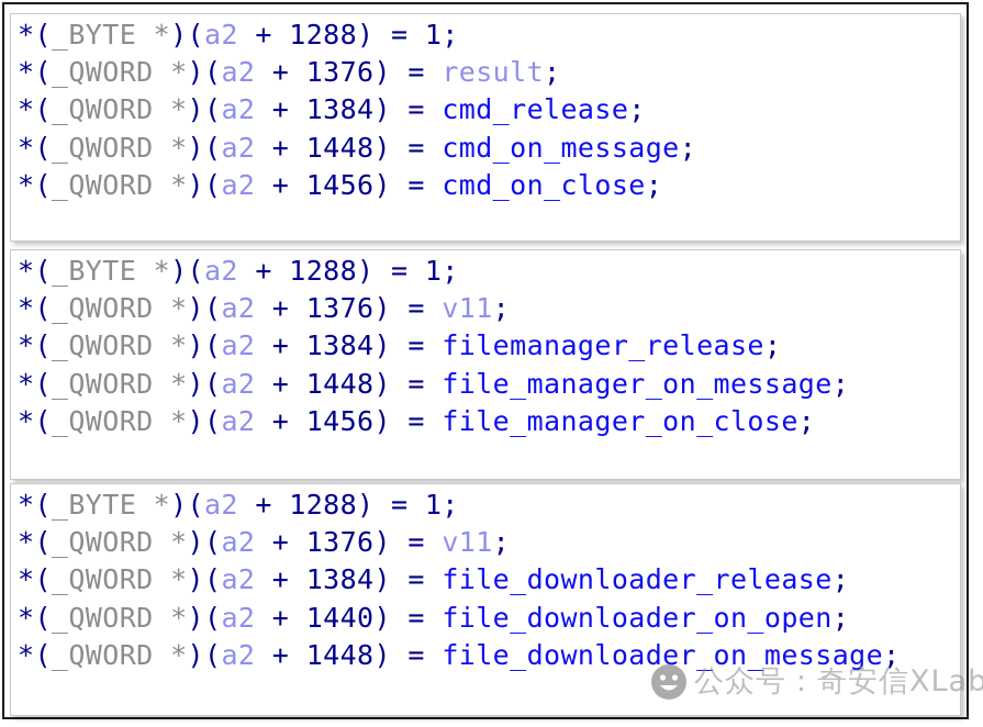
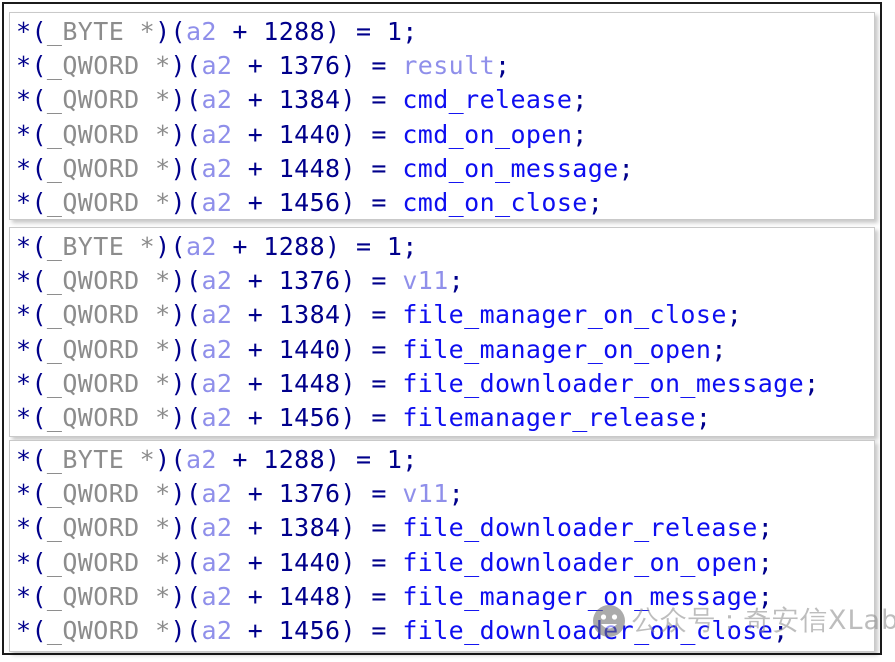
  *(_BYTE *)(a2 + 1288) = 1;
  *(_QWORD *)(a2 + 1376) = result;
  *(_QWORD *)(a2 + 1384) = cmd_release;
+ *(_QWORD *)(a2 + 1440) = cmd_on_open;
  *(_QWORD *)(a2 + 1448) = cmd_on_message;
  *(_QWORD *)(a2 + 1456) = cmd_on_close;
  *(_BYTE *)(a2 + 1288) = 1;
  *(_QWORD *)(a2 + 1376) = v11;
- *(_QWORD *)(a2 + 1384) = filemanager_release;
+ *(_QWORD *)(a2 + 1384) = file_manager_on_close;
+ *(_QWORD *)(a2 + 1440) = file_manager_on_open;
- *(_QWORD *)(a2 + 1448) = file_manager_on_message;
+ *(_QWORD *)(a2 + 1448) = file_downloader_on_message;
- *(_QWORD *)(a2 + 1456) = file_manager_on_close;
+ *(_QWORD *)(a2 + 1456) = filemanager_release;
  *(_BYTE *)(a2 + 1288) = 1;
  *(_QWORD *)(a2 + 1376) = v11;
  *(_QWORD *)(a2 + 1384) = file_downloader_release;
  *(_QWORD *)(a2 + 1440) = file_downloader_on_open;
- *(_QWORD *)(a2 + 1448) = file_downloader_on_message;
+ *(_QWORD *)(a2 + 1448) = file_manager_on_message;
+ *(_QWORD *)(a2 + 1456) = file_downloader_on_close;
  公众号：奇安信XLab
